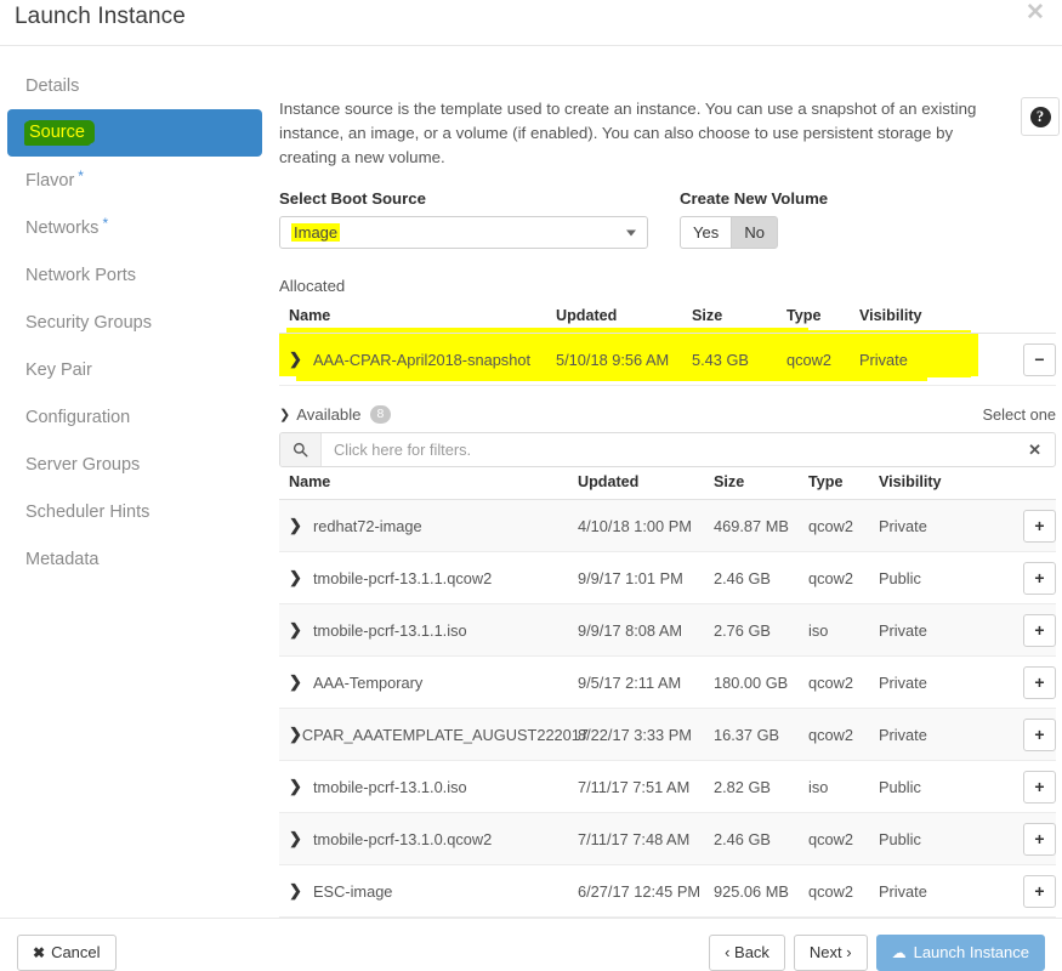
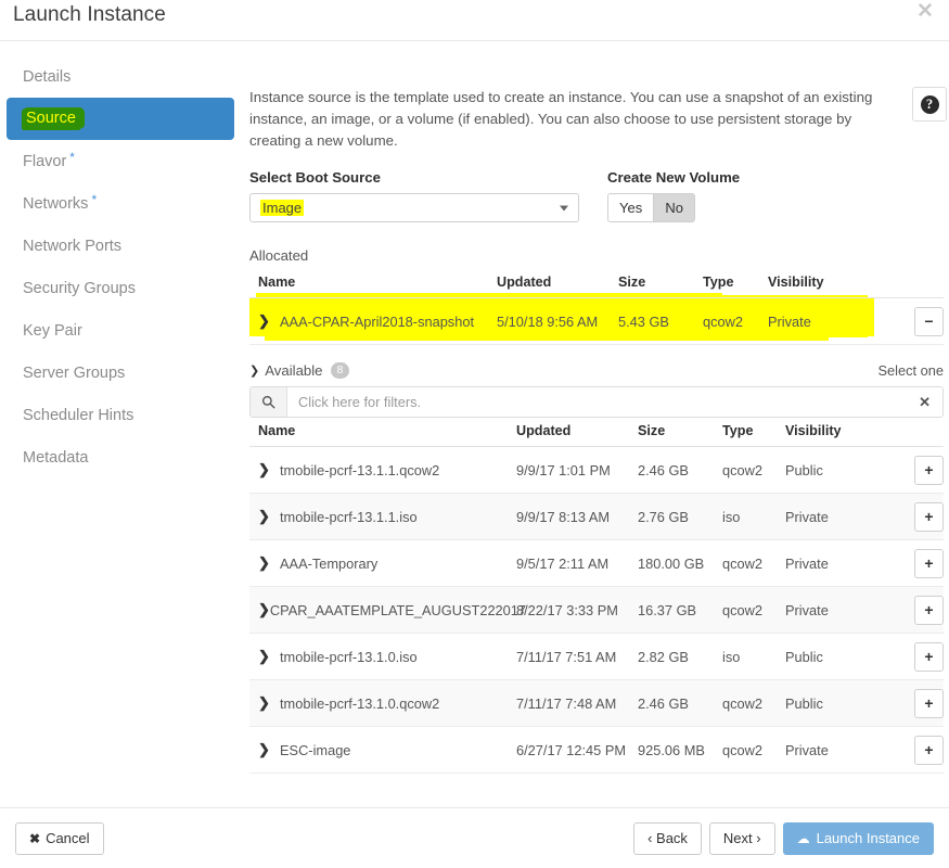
  Launch Instance
  ✕
  Details
  Source
  Flavor
  *
  Networks
  *
  Network Ports
  Security Groups
  Key Pair
- Configuration
  Server Groups
  Scheduler Hints
  Metadata
  ?
  Instance source is the template used to create an instance. You can use a snapshot of an existing instance, an image, or a volume (if enabled). You can also choose to use persistent storage by creating a new volume.
  Select Boot Source
  Image
  Create New Volume
  Yes
  No
  Allocated
  Name	Updated	Size	Type	Visibility
  ❯ AAA-CPAR-April2018-snapshot	5/10/18 9:56 AM	5.43 GB	qcow2	Private	−
  ❯
  Available
  8
  Select one
  Click here for filters.
  ✕
  Name	Updated	Size	Type	Visibility
- ❯ redhat72-image	4/10/18 1:00 PM	469.87 MB	qcow2	Private	+
  ❯ tmobile-pcrf-13.1.1.qcow2	9/9/17 1:01 PM	2.46 GB	qcow2	Public	+
- ❯ tmobile-pcrf-13.1.1.iso	9/9/17 8:08 AM	2.76 GB	iso	Private	+
+ ❯ tmobile-pcrf-13.1.1.iso	9/9/17 8:13 AM	2.76 GB	iso	Private	+
  ❯ AAA-Temporary	9/5/17 2:11 AM	180.00 GB	qcow2	Private	+
  ❯CPAR_AAATEMPLATE_AUGUST22201	8/22/17 3:33 PM	16.37 GB	qcow2	Private	+
  ❯ tmobile-pcrf-13.1.0.iso	7/11/17 7:51 AM	2.82 GB	iso	Public	+
  ❯ tmobile-pcrf-13.1.0.qcow2	7/11/17 7:48 AM	2.46 GB	qcow2	Public	+
  ❯ ESC-image	6/27/17 12:45 PM	925.06 MB	qcow2	Private	+
  ✖
  Cancel
  ‹ Back
  Next ›
  ☁
  Launch Instance
